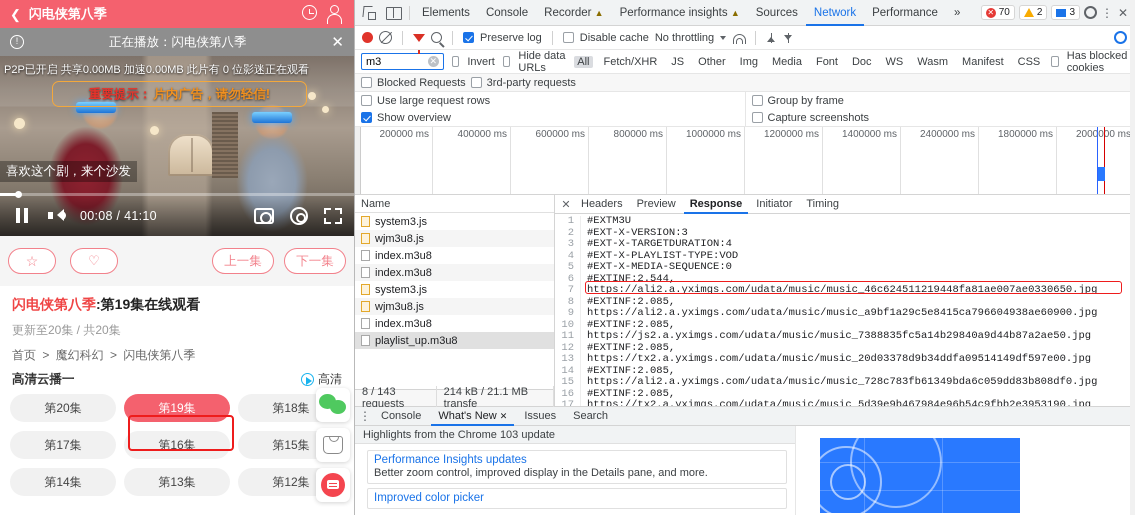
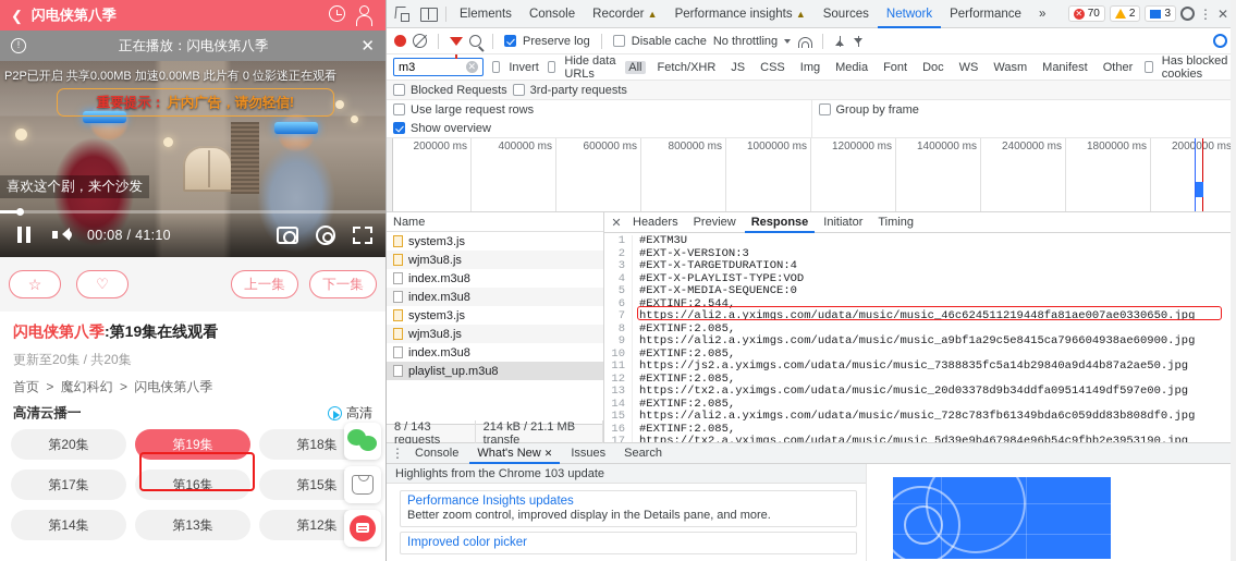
  ❮
  闪电侠第八季
  !
  正在播放：闪电侠第八季
  ✕
  P2P已开启 共享0.00MB 加速0.00MB 此片有 0 位影迷正在观看
  重要提示：
  片内广告，请勿轻信!
  喜欢这个剧，来个沙发
  00:08 / 41:10
  ☆
  ♡
  上一集
  下一集
  闪电侠第八季:第19集在线观看
  更新至20集 / 共20集
  首页 > 魔幻科幻 > 闪电侠第八季
  高清云播一
  高清
  第20集
  第19集
  第18集
  第17集
  第16集
  第15集
  第14集
  第13集
  第12集
  Elements
  Console
  Recorder ▲
  Performance insights ▲
  Sources
  Network
  Performance
  »
  ✕
  70
  2
  3
  ⋮
  ✕
  Preserve log
  Disable cache
  No throttling
  m3
  ✕
  Invert
  Hide data URLs
  All
  Fetch/XHR
  JS
- Other
+ CSS
  Img
  Media
  Font
  Doc
  WS
  Wasm
  Manifest
- CSS
+ Other
  Has blocked cookies
  Blocked Requests
  3rd-party requests
  Use large request rows
  Show overview
  Group by frame
- Capture screenshots
  200000 ms
  400000 ms
  600000 ms
  800000 ms
  1000000 ms
  1200000 ms
  1400000 ms
  2400000 ms
  1800000 ms
  2000000 ms
  Name
  system3.js
  wjm3u8.js
  index.m3u8
  index.m3u8
  system3.js
  wjm3u8.js
  index.m3u8
  playlist_up.m3u8
  8 / 143 requests
  214 kB / 21.1 MB transfe
  ✕
  Headers
  Preview
  Response
  Initiator
  Timing
  1
  #EXTM3U
  2
  #EXT-X-VERSION:3
  3
  #EXT-X-TARGETDURATION:4
  4
  #EXT-X-PLAYLIST-TYPE:VOD
  5
  #EXT-X-MEDIA-SEQUENCE:0
  6
  #EXTINF:2.544,
  7
  https://ali2.a.yximgs.com/udata/music/music_46c624511219448fa81ae007ae0330650.jpg
  8
  #EXTINF:2.085,
  9
  https://ali2.a.yximgs.com/udata/music/music_a9bf1a29c5e8415ca796604938ae60900.jpg
  10
  #EXTINF:2.085,
  11
  https://js2.a.yximgs.com/udata/music/music_7388835fc5a14b29840a9d44b87a2ae50.jpg
  12
  #EXTINF:2.085,
  13
  https://tx2.a.yximgs.com/udata/music/music_20d03378d9b34ddfa09514149df597e00.jpg
  14
  #EXTINF:2.085,
  15
  https://ali2.a.yximgs.com/udata/music/music_728c783fb61349bda6c059dd83b808df0.jpg
  16
  #EXTINF:2.085,
  17
  https://tx2.a.yximgs.com/udata/music/music_5d39e9b467984e96b54c9fbb2e3953190.jpg
  ⋮
  Console
  What's New ✕
  Issues
  Search
  Highlights from the Chrome 103 update
  Performance Insights updates
  Better zoom control, improved display in the Details pane, and more.
  Improved color picker
